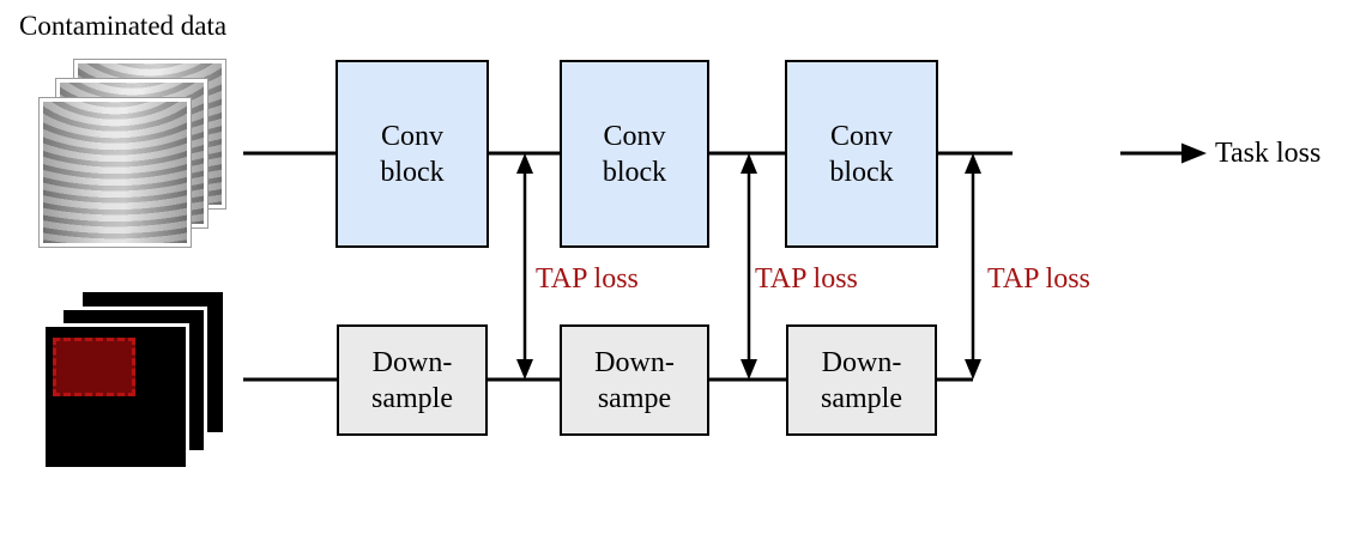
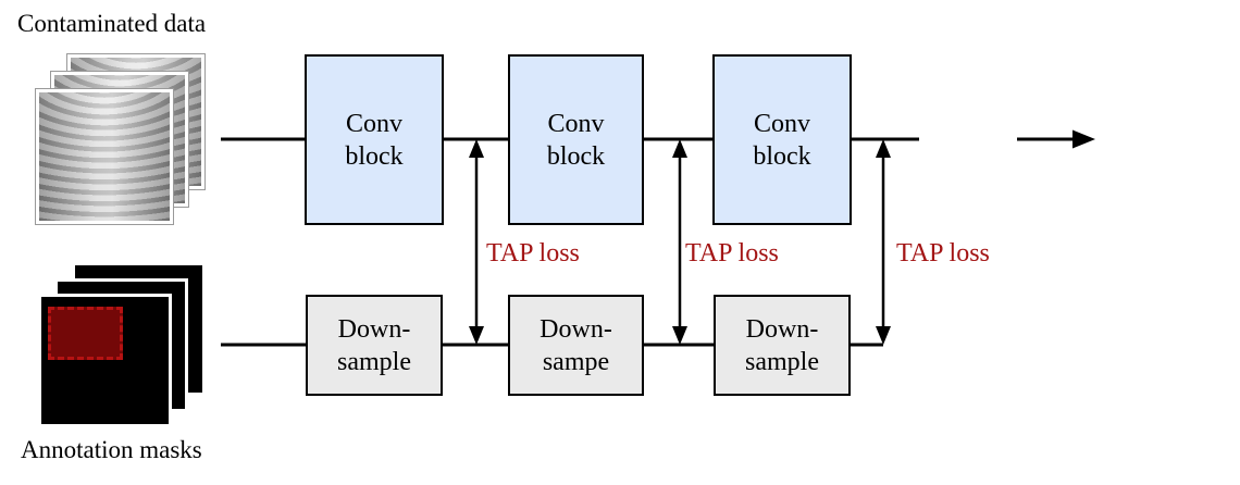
  Contaminated data
+ Annotation masks
  Conv
  block
  Conv
  block
  Conv
  block
- Task loss
  TAP loss
  TAP loss
  TAP loss
  Down-
  sample
  Down-
  sampe
  Down-
  sample
